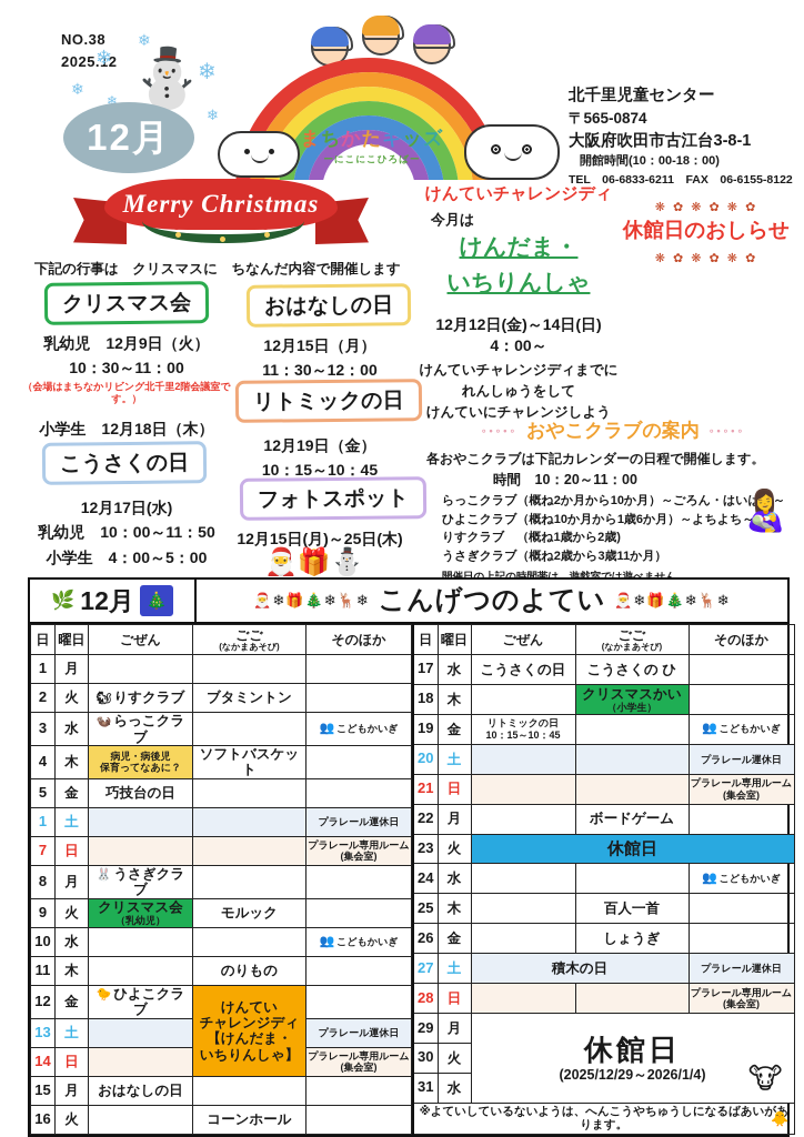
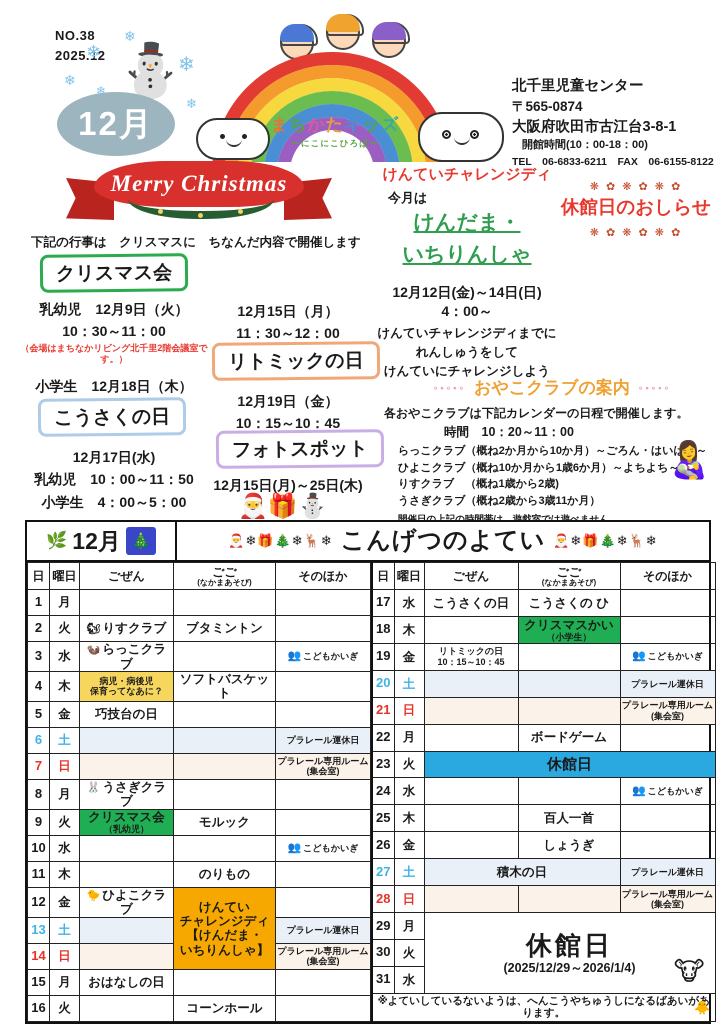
  NO.38
  2025.12
  ❄
  ❄
  ❄
  ❄
  ❄
  ❄
  ⛄
  12月
  まちかたキッズ
  ーにこにこひろばー
  北千里児童センター
  〒565-0874
  大阪府吹田市古江台3-8-1
  開館時間(10：00-18：00)
  TEL 06-6833-6211 FAX 06-6155-8122
  Merry Christmas
  下記の行事は クリスマスに ちなんだ内容で開催します
  クリスマス会
  乳幼児 12月9日（火）
  10：30～11：00
  （会場はまちなかリビング北千里2階会議室です。）
  小学生 12月18日（木）
  こうさくの日
  12月17日(水)
  乳幼児 10：00～11：50
  小学生 4：00～5：00
- おはなしの日
  12月15日（月）
  11：30～12：00
  リトミックの日
  12月19日（金）
  10：15～10：45
  フォトスポット
  12月15日(月)～25日(木)
  🎅🎁⛄
  けんていチャレンジディ
  今月は
  けんだま・
  いちりんしゃ
  12月12日(金)～14日(日)
  4：00～
  けんていチャレンジディまでに
  れんしゅうをして
  けんていにチャレンジしよう
  ❋ ✿ ❋ ✿ ❋ ✿
  休館日のおしらせ
  ❋ ✿ ❋ ✿ ❋ ✿
  ∘•∘•∘
  おやこクラブの案内
  ∘•∘•∘
  各おやこクラブは下記カレンダーの日程で開催します。
  時間 10：20～11：00
  らっこクラブ（概ね2か月から10か月）～ごろん・はいはい～
  ひよこクラブ（概ね10か月から1歳6か月）～よちよち～
  りすクラブ （概ね1歳から2歳)
  うさぎクラブ（概ね2歳から3歳11か月）
  👩‍🍼
  🌿
  12月
  🎄
  🎅❄🎁🎄❄🦌❄
  こんげつのよてい
  🎅❄🎁🎄❄🦌❄
  日	曜日	ごぜん	ごご(なかまあそび)	そのほか
  1	月
  2	火	🐿 りすクラブ	ブタミントン
  3	水	🦦 らっこクラブ		👥 こどもかいぎ
  4	木	病児・病後児保育ってなあに？	ソフトバスケット
  5	金	巧技台の日
- 1	土			プラレール運休日
+ 6	土			プラレール運休日
  7	日			プラレール専用ルーム(集会室)
  8	月	🐰 うさぎクラブ
  9	火	クリスマス会（乳幼児）	モルック
  10	水			👥 こどもかいぎ
  11	木		のりもの
  12	金	🐤 ひよこクラブ	けんていチャレンジディ【けんだま・いちりんしゃ】
  13	土		プラレール運休日
  14	日		プラレール専用ルーム(集会室)
  15	月	おはなしの日
  16	火		コーンホール
  日	曜日	ごぜん	ごご(なかまあそび)	そのほか
  17	水	こうさくの日	こうさくの ひ
  18	木		クリスマスかい（小学生）
  19	金	リトミックの日10：15～10：45		👥 こどもかいぎ
  20	土			プラレール運休日
  21	日			プラレール専用ルーム(集会室)
  22	月		ボードゲーム
  23	火	休館日
  24	水			👥 こどもかいぎ
  25	木		百人一首
  26	金		しょうぎ
  27	土	積木の日	プラレール運休日
  28	日			プラレール専用ルーム(集会室)
  29	月	休館日(2025/12/29～2026/1/4) 🐮
  30	火
  31	水
  ※よていしているないようは、へんこうやちゅうしになるばあいがあります。 🐥
